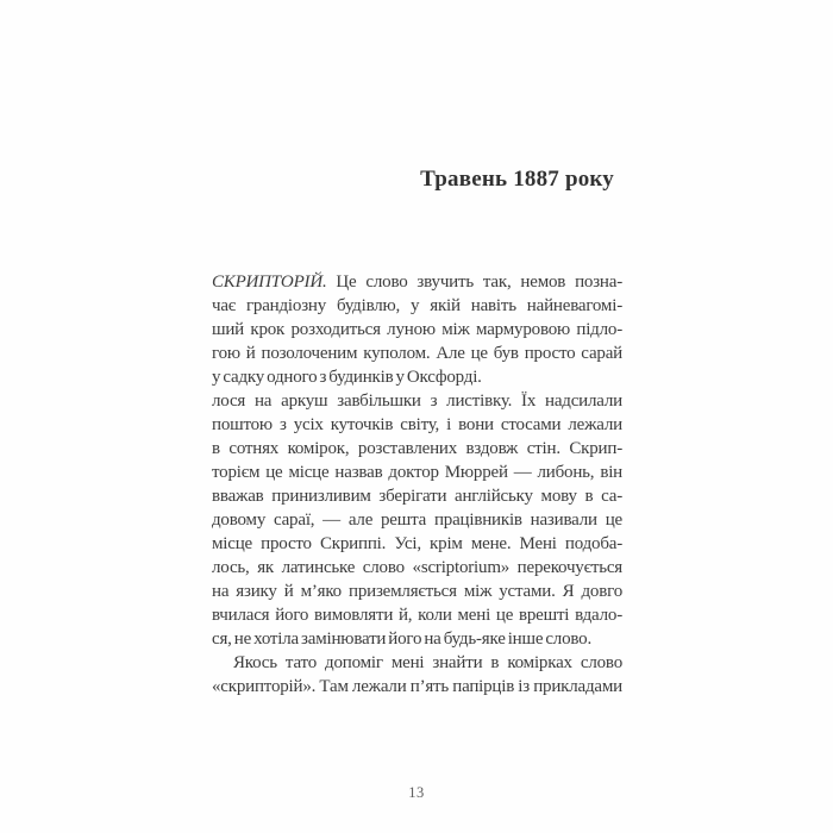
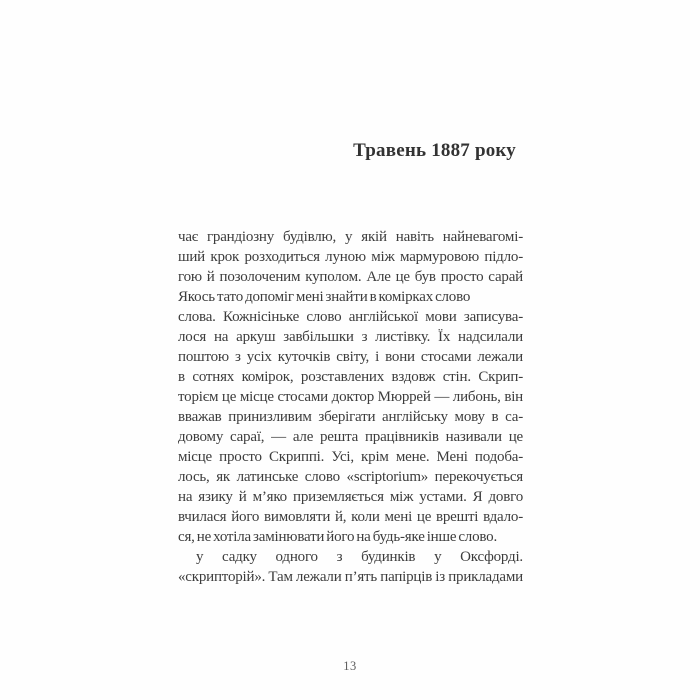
  Травень 1887 року
- СКРИПТОРІЙ. Це слово звучить так, немов позна-
  чає грандіозну будівлю, у якій навіть найневагомі-
  ший крок розходиться луною між мармуровою підло-
  гою й позолоченим куполом. Але це був просто сарай
- у садку одного з будинків у Оксфорді.
+ Якось тато допоміг мені знайти в комірках слово
+ слова. Кожнісіньке слово англійської мови записува-
  лося на аркуш завбільшки з листівку. Їх надсилали
  поштою з усіх куточків світу, і вони стосами лежали
  в сотнях комірок, розставлених вздовж стін. Скрип-
- торієм це місце назвав доктор Мюррей — либонь, він
+ торієм це місце стосами доктор Мюррей — либонь, він
  вважав принизливим зберігати англійську мову в са-
  довому сараї, — але решта працівників називали це
  місце просто Скриппі. Усі, крім мене. Мені подоба-
  лось, як латинське слово «scriptorium» перекочується
  на язику й м’яко приземляється між устами. Я довго
  вчилася його вимовляти й, коли мені це врешті вдало-
  ся, не хотіла замінювати його на будь-яке інше слово.
- Якось тато допоміг мені знайти в комірках слово
+ у садку одного з будинків у Оксфорді.
  «скрипторій». Там лежали п’ять папірців із прикладами
  13
